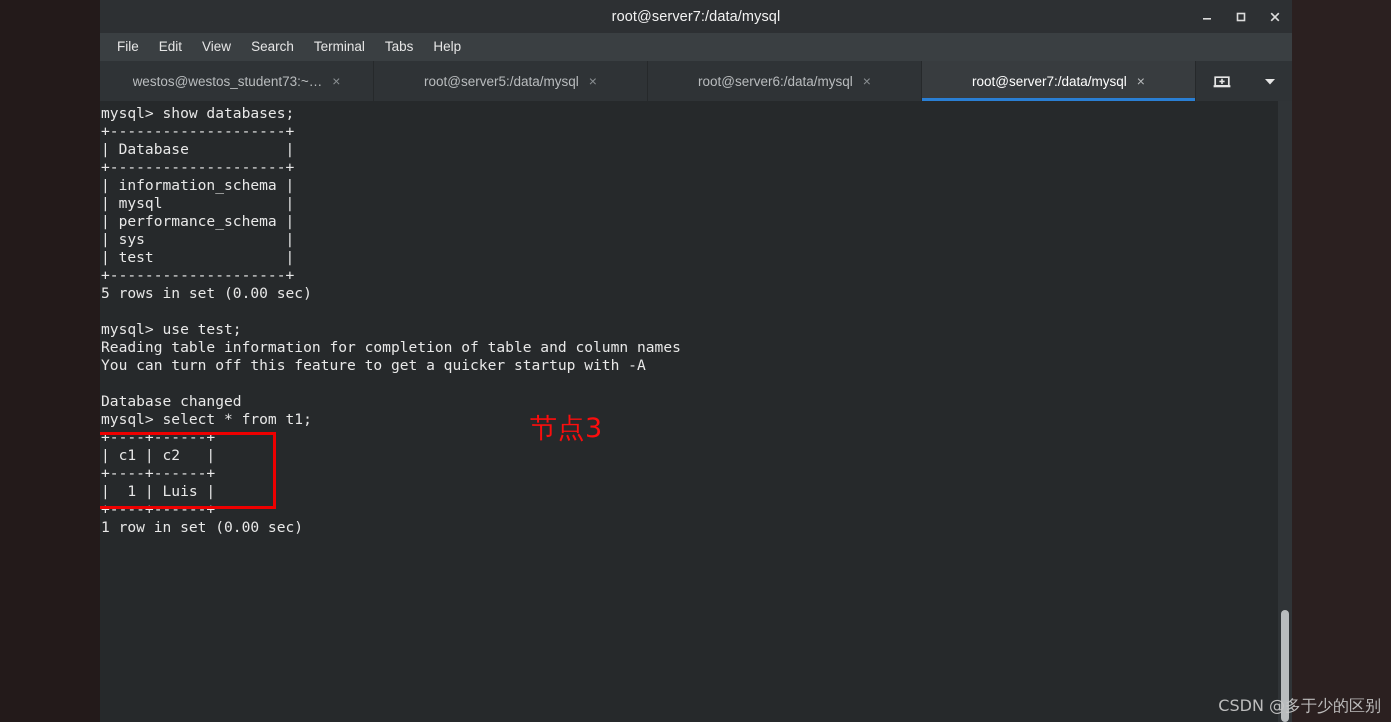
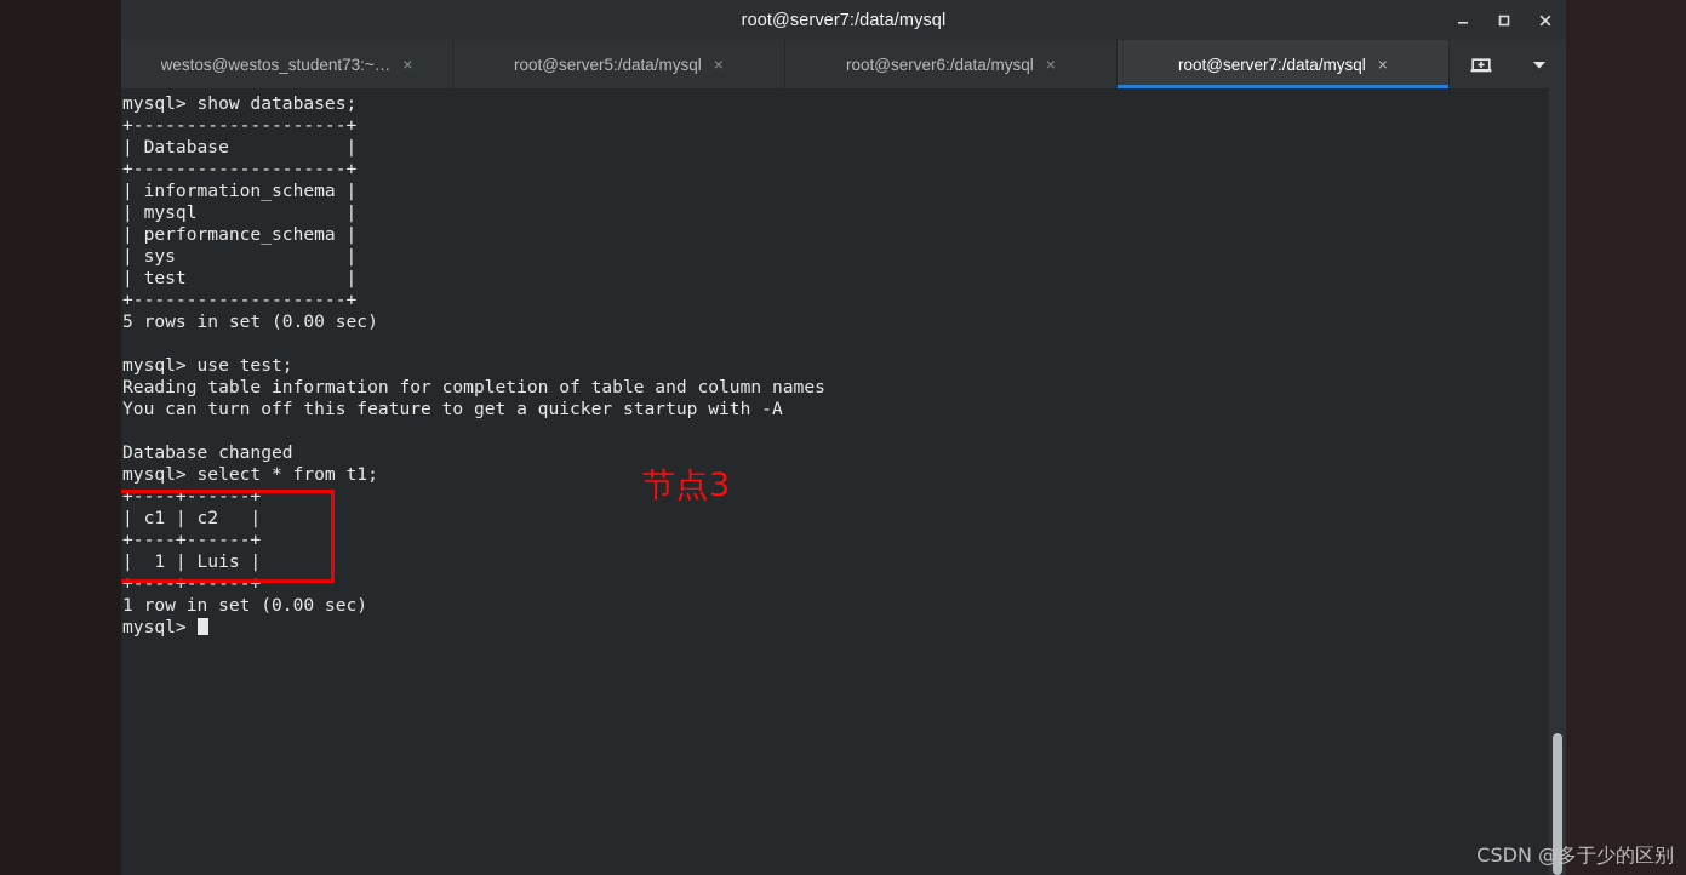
  root@server7:/data/mysql
- File
- Edit
- View
- Search
- Terminal
- Tabs
- Help
  westos@westos_student73:~…
  ×
  root@server5:/data/mysql
  ×
  root@server6:/data/mysql
  ×
  root@server7:/data/mysql
  ×
  mysql> show databases;
  +--------------------+
  | Database |
  +--------------------+
  | information_schema |
  | mysql |
  | performance_schema |
  | sys |
  | test |
  +--------------------+
  5 rows in set (0.00 sec)
  mysql> use test;
  Reading table information for completion of table and column names
  You can turn off this feature to get a quicker startup with -A
  Database changed
  mysql> select * from t1;
  +----+------+
  | c1 | c2 |
  +----+------+
  | 1 | Luis |
  +----+------+
  1 row in set (0.00 sec)
+ mysql>
  节点3
  CSDN @多于少的区别
